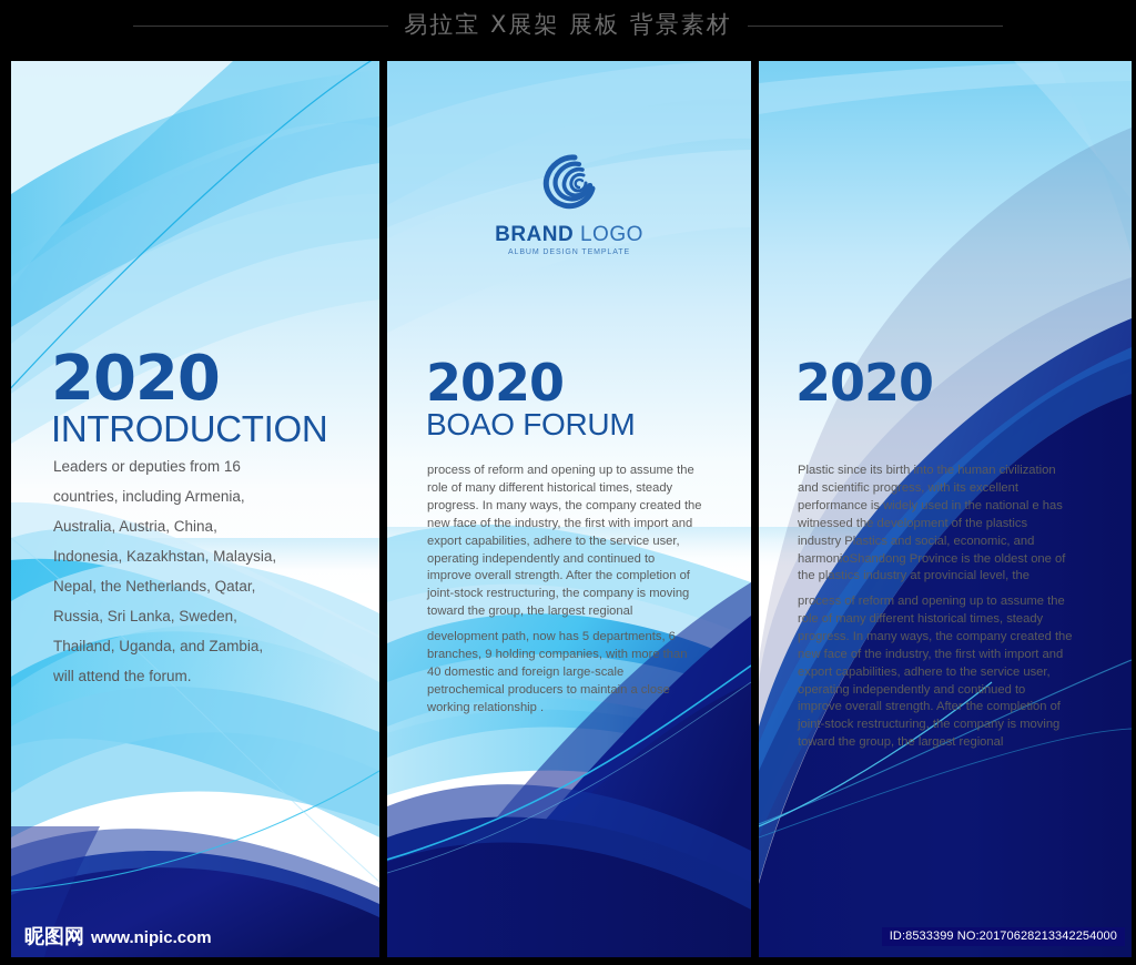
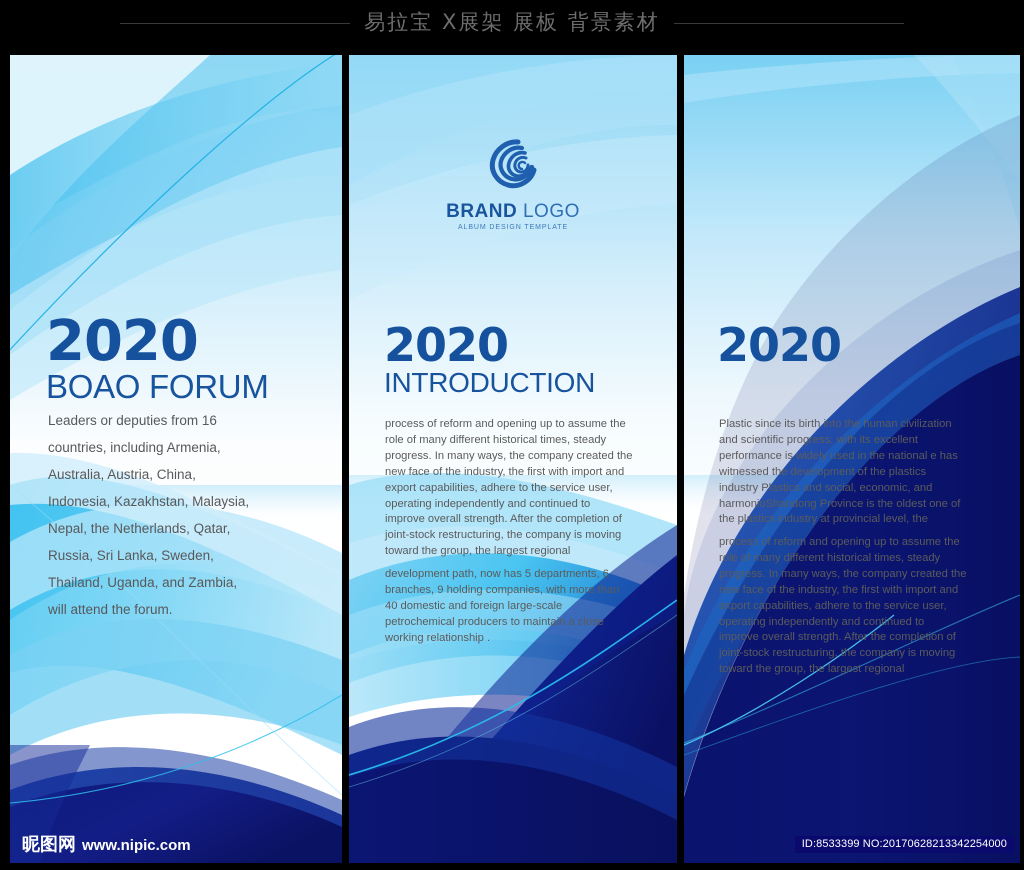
  易拉宝 X展架 展板 背景素材
  2020
- INTRODUCTION
+ BOAO FORUM
  Leaders or deputies from 16
  countries, including Armenia,
  Australia, Austria, China,
  Indonesia, Kazakhstan, Malaysia,
  Nepal, the Netherlands, Qatar,
  Russia, Sri Lanka, Sweden,
  Thailand, Uganda, and Zambia,
  will attend the forum.
  BRAND LOGO
  2020
- BOAO FORUM
+ INTRODUCTION
  process of reform and opening up to assume the
  role of many different historical times, steady
  progress. In many ways, the company created the
  new face of the industry, the first with import and
  export capabilities, adhere to the service user,
  operating independently and continued to
  improve overall strength. After the completion of
  joint-stock restructuring, the company is moving
  toward the group, the largest regional
  development path, now has 5 departments, 6
  branches, 9 holding companies, with more than
  40 domestic and foreign large-scale
  petrochemical producers to maintain a close
  working relationship .
  2020
  Plastic since its birth into the human civilization
  and scientific progress, with its excellent
  performance is widely used in the national e has
  witnessed the development of the plastics
  industry Plastics and social, economic, and
  harmonioShandong Province is the oldest one of
  the plastics industry at provincial level, the
  process of reform and opening up to assume the
  role of many different historical times, steady
  progress. In many ways, the company created the
  new face of the industry, the first with import and
  export capabilities, adhere to the service user,
  operating independently and continued to
  improve overall strength. After the completion of
  joint-stock restructuring, the company is moving
  toward the group, the largest regional
  昵图网
  www.nipic.com
  ID:8533399 NO:20170628213342254000
